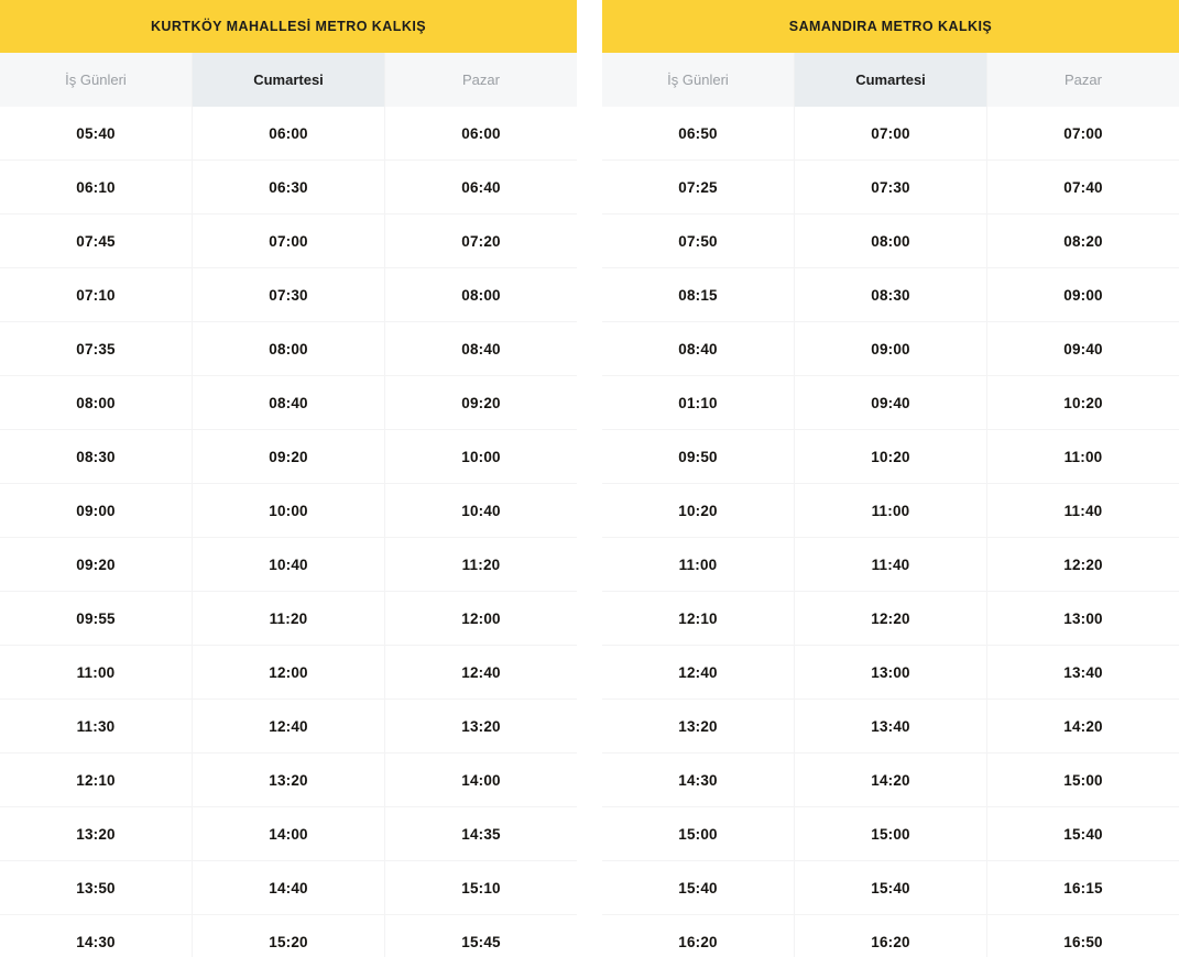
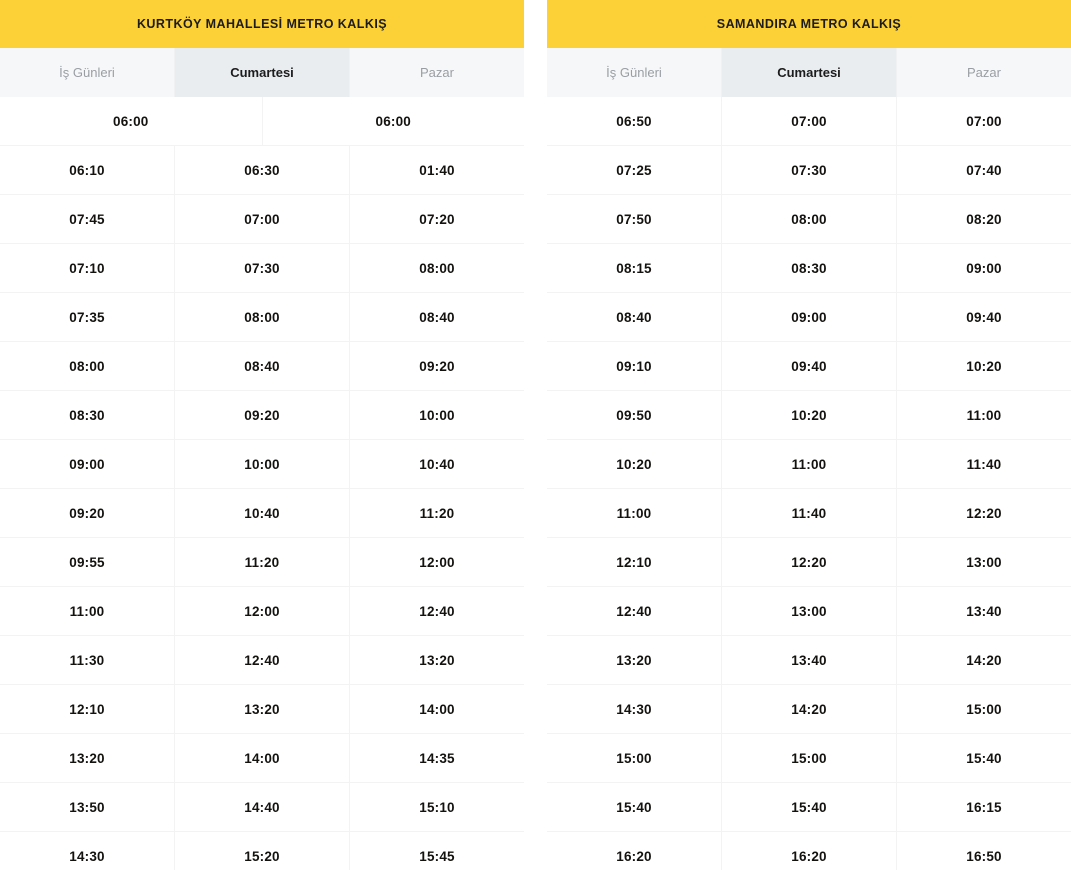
  KURTKÖY MAHALLESİ METRO KALKIŞ
  İş Günleri
  Cumartesi
  Pazar
- 05:40
  06:00
  06:00
  06:10
  06:30
- 06:40
+ 01:40
  07:45
  07:00
  07:20
  07:10
  07:30
  08:00
  07:35
  08:00
  08:40
  08:00
  08:40
  09:20
  08:30
  09:20
  10:00
  09:00
  10:00
  10:40
  09:20
  10:40
  11:20
  09:55
  11:20
  12:00
  11:00
  12:00
  12:40
  11:30
  12:40
  13:20
  12:10
  13:20
  14:00
  13:20
  14:00
  14:35
  13:50
  14:40
  15:10
  14:30
  15:20
  15:45
  SAMANDIRA METRO KALKIŞ
  İş Günleri
  Cumartesi
  Pazar
  06:50
  07:00
  07:00
  07:25
  07:30
  07:40
  07:50
  08:00
  08:20
  08:15
  08:30
  09:00
  08:40
  09:00
  09:40
- 01:10
+ 09:10
  09:40
  10:20
  09:50
  10:20
  11:00
  10:20
  11:00
  11:40
  11:00
  11:40
  12:20
  12:10
  12:20
  13:00
  12:40
  13:00
  13:40
  13:20
  13:40
  14:20
  14:30
  14:20
  15:00
  15:00
  15:00
  15:40
  15:40
  15:40
  16:15
  16:20
  16:20
  16:50
